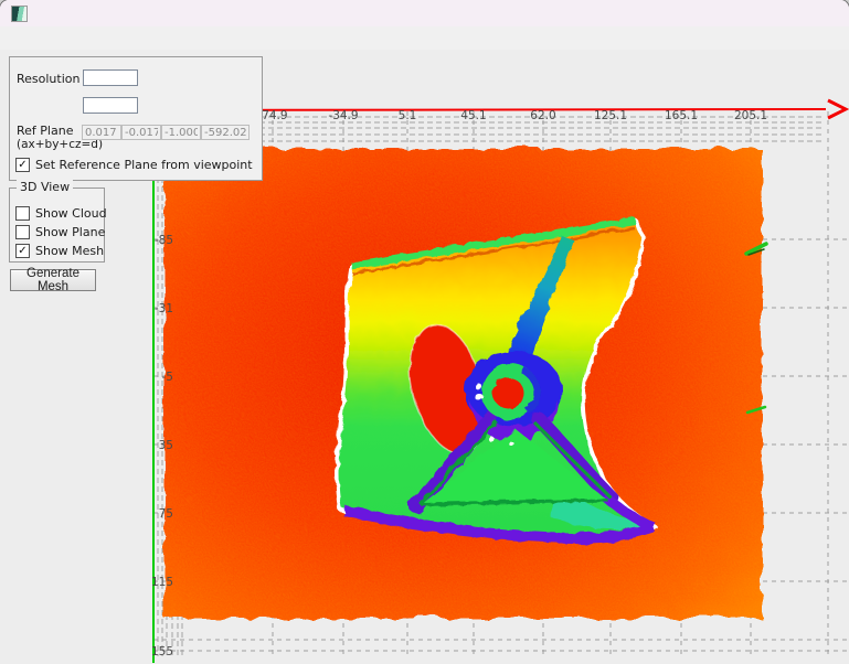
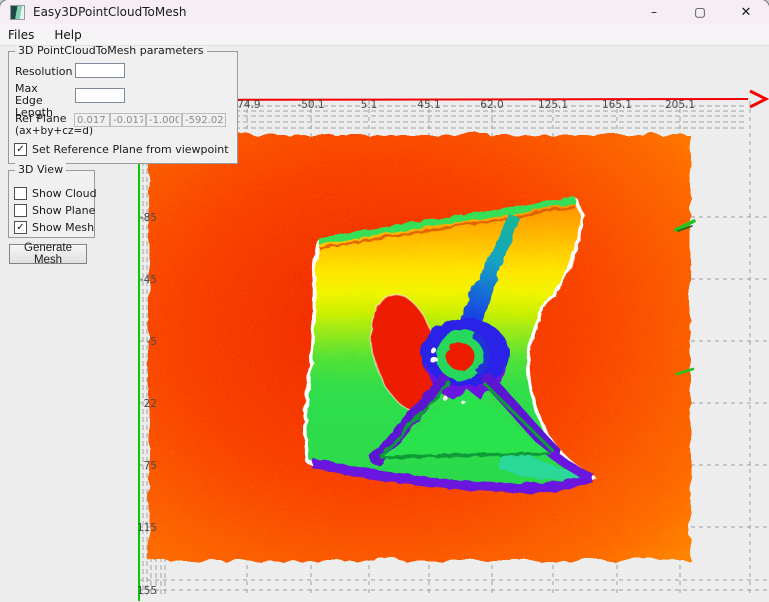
  74.9
- -34.9
+ -50.1
  5.1
  45.1
  62.0
  125.1
  165.1
  205.1
  -85
- -31
+ -45
  -5
- 35
+ 22
  75
  115
  155
+ Easy3DPointCloudToMesh
+ –
+ ▢
+ ✕
+ Files
+ Help
+ 3D PointCloudToMesh parameters
  Resolution
+ Max Edge Length
  Ref Plane
  (ax+by+cz=d)
  0.017
  -0.017
  -1.000
  -592.02
  ✓
  Set Reference Plane from viewpoint
  3D View
  Show Cloud
  Show Plane
  ✓
  Show Mesh
  Generate Mesh
